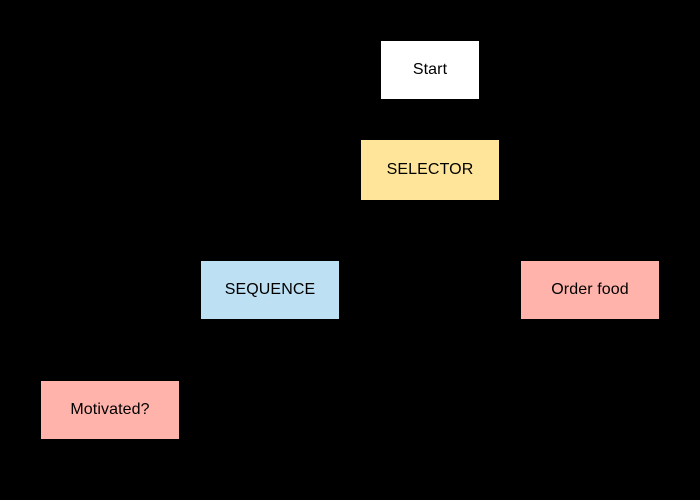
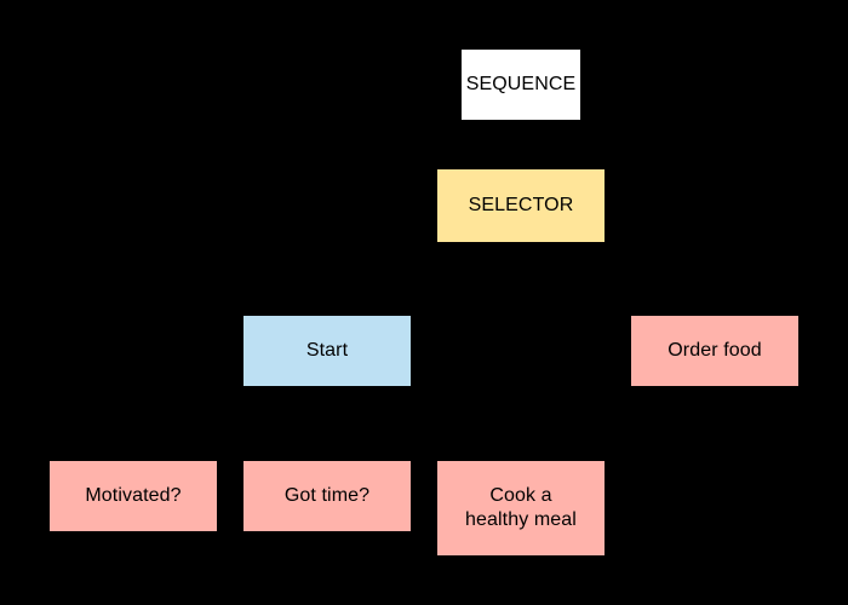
- Start
+ SEQUENCE
  SELECTOR
- SEQUENCE
+ Start
  Order food
  Motivated?
+ Got time?
+ Cook a
+ healthy meal
